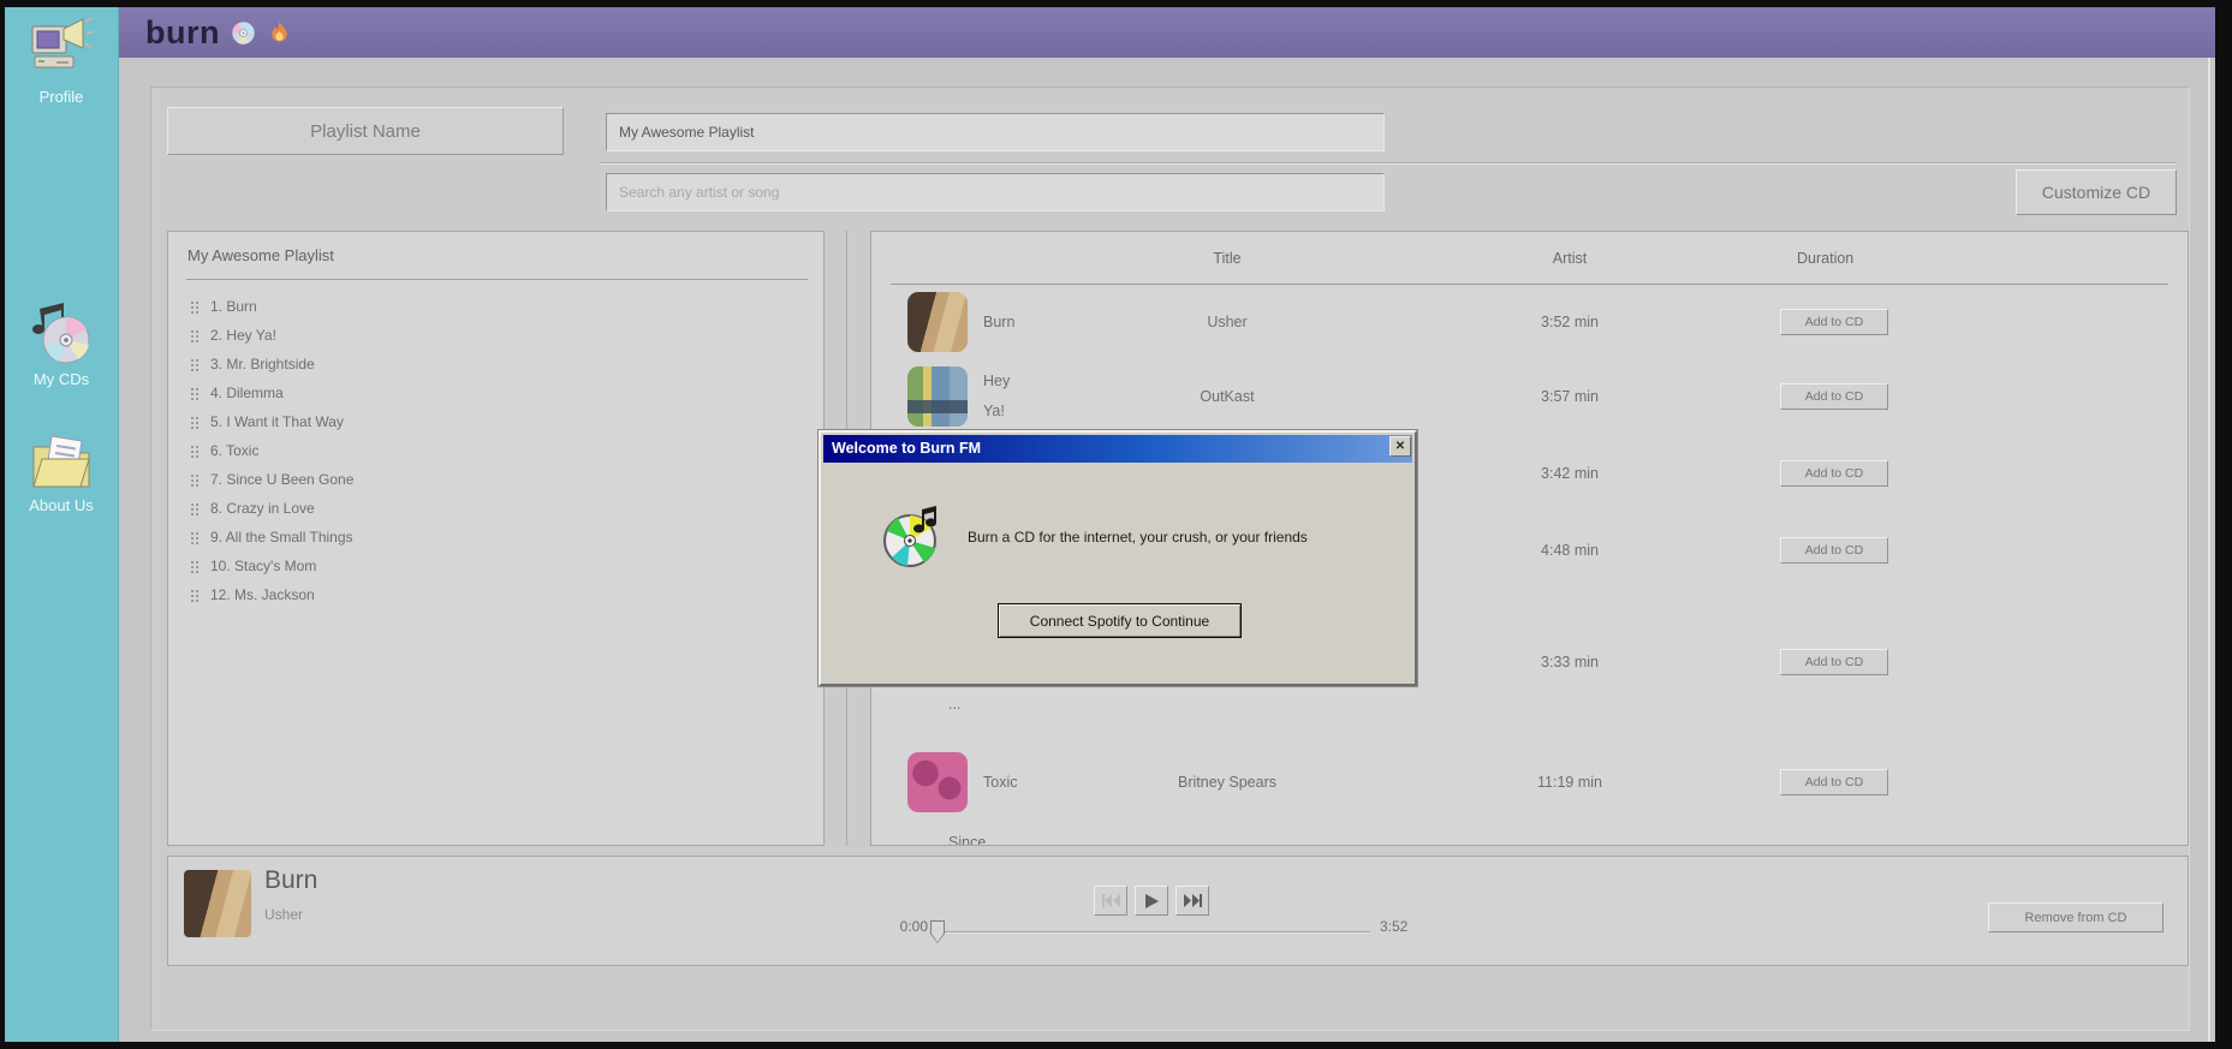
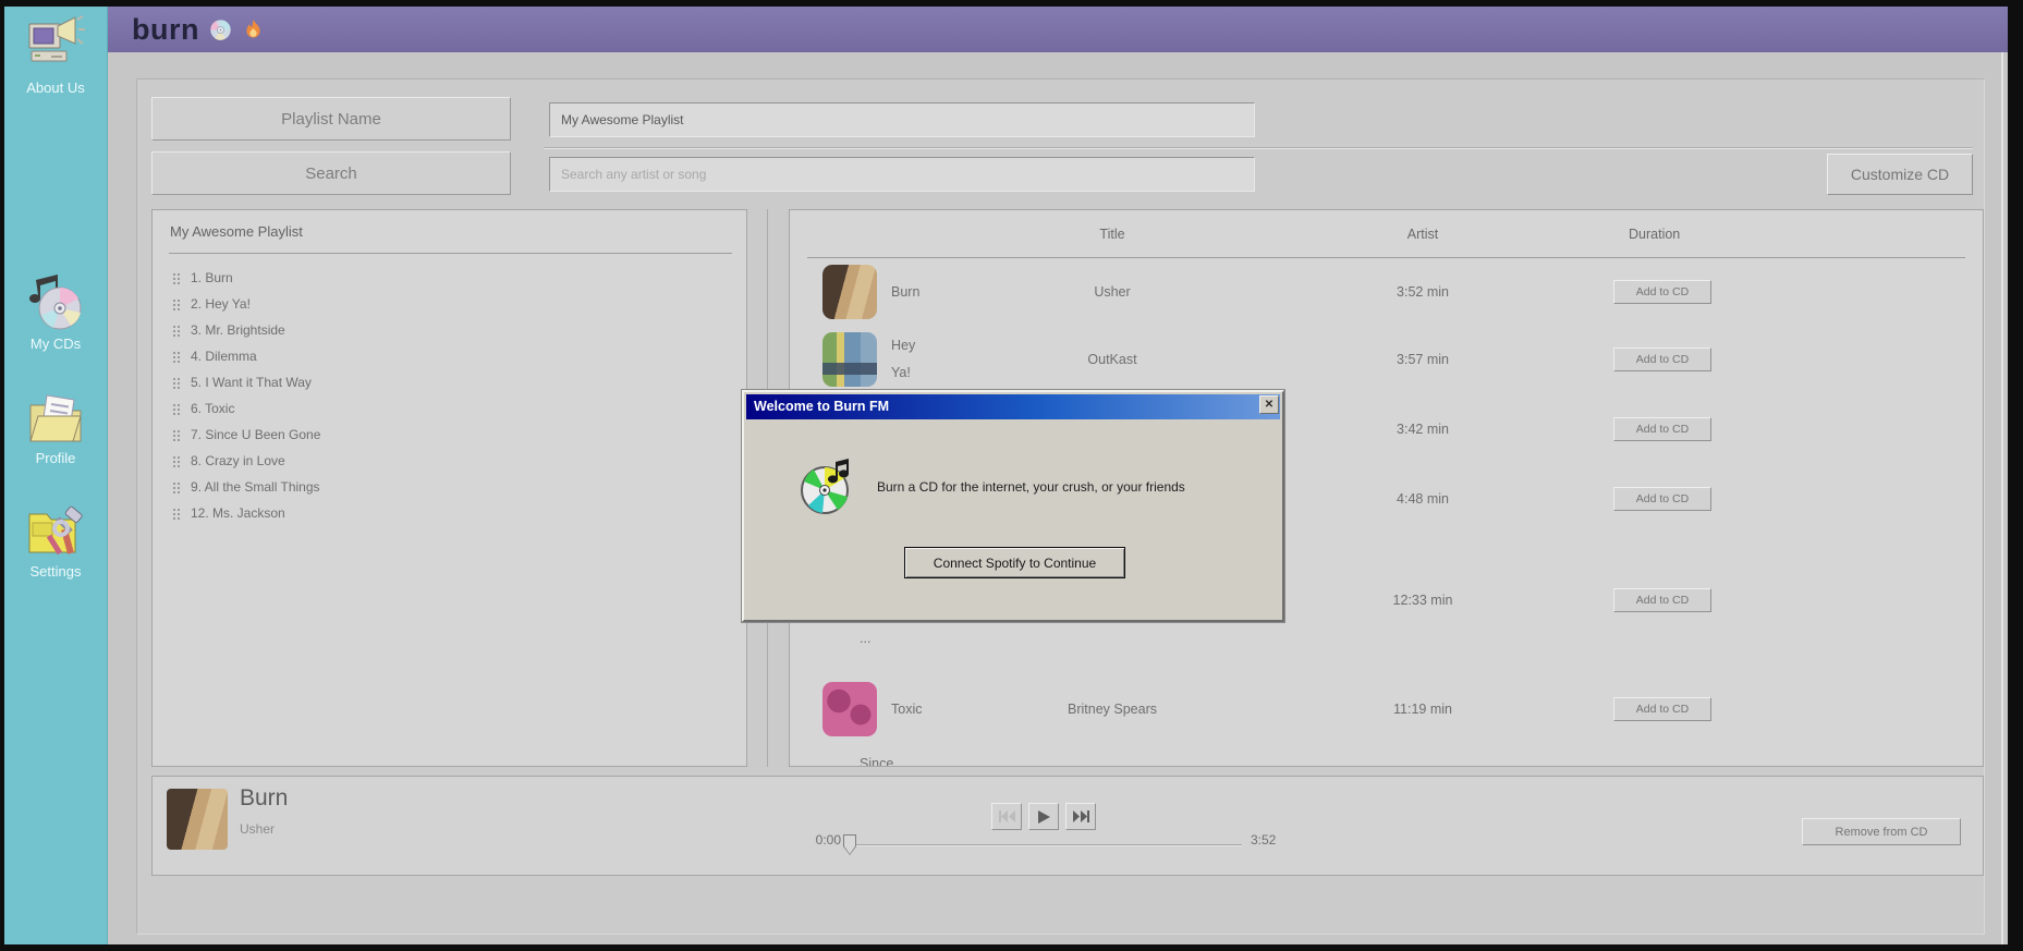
- Profile
+ About Us
  My CDs
- About Us
+ Profile
+ Settings
  burn
  Playlist Name
  My Awesome Playlist
+ Search
  Search any artist or song
  Customize CD
  My Awesome Playlist
  1. Burn
  2. Hey Ya!
  3. Mr. Brightside
  4. Dilemma
  5. I Want it That Way
  6. Toxic
  7. Since U Been Gone
  8. Crazy in Love
  9. All the Small Things
- 10. Stacy's Mom
  12. Ms. Jackson
  Title
  Artist
  Duration
  Burn
  Usher
  3:52 min
  Add to CD
  Hey
  Ya!
  OutKast
  3:57 min
  Add to CD
  3:42 min
  Add to CD
  4:48 min
  Add to CD
  ...
- 3:33 min
+ 12:33 min
  Add to CD
  Toxic
  Britney Spears
  11:19 min
  Add to CD
  Since
  Burn
  Usher
  0:00
  3:52
  Remove from CD
  Welcome to Burn FM
  ✕
  Burn a CD for the internet, your crush, or your friends
  Connect Spotify to Continue
